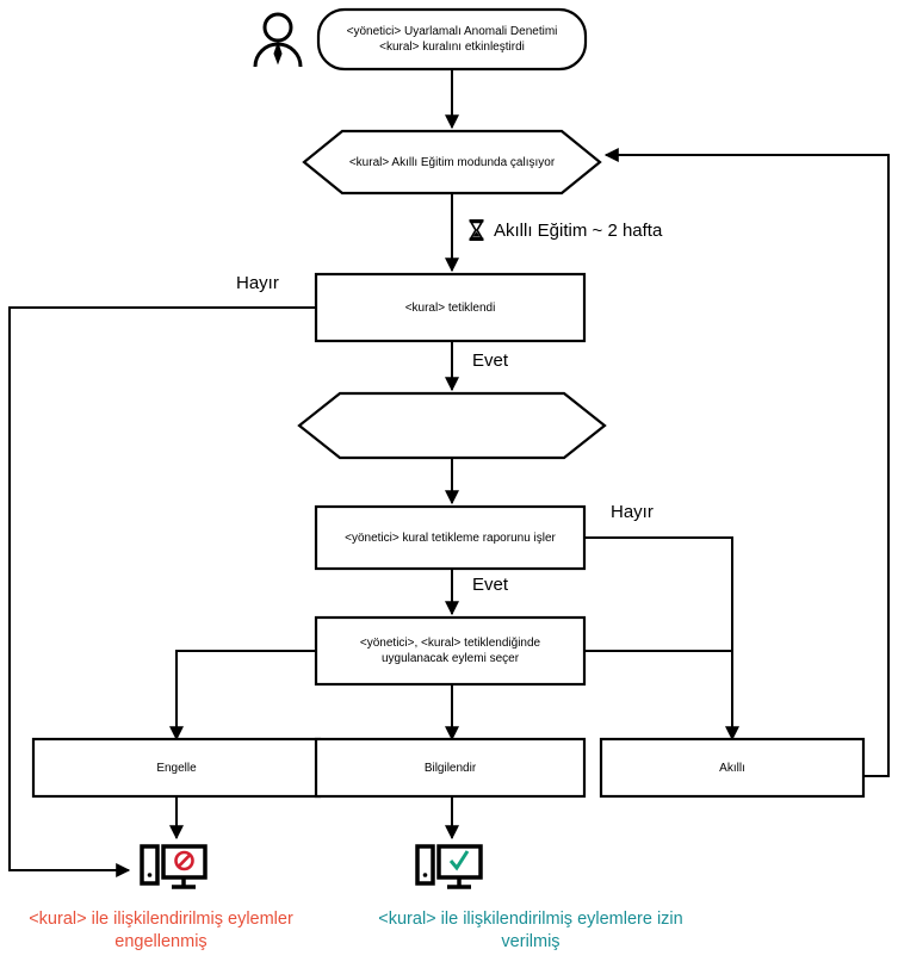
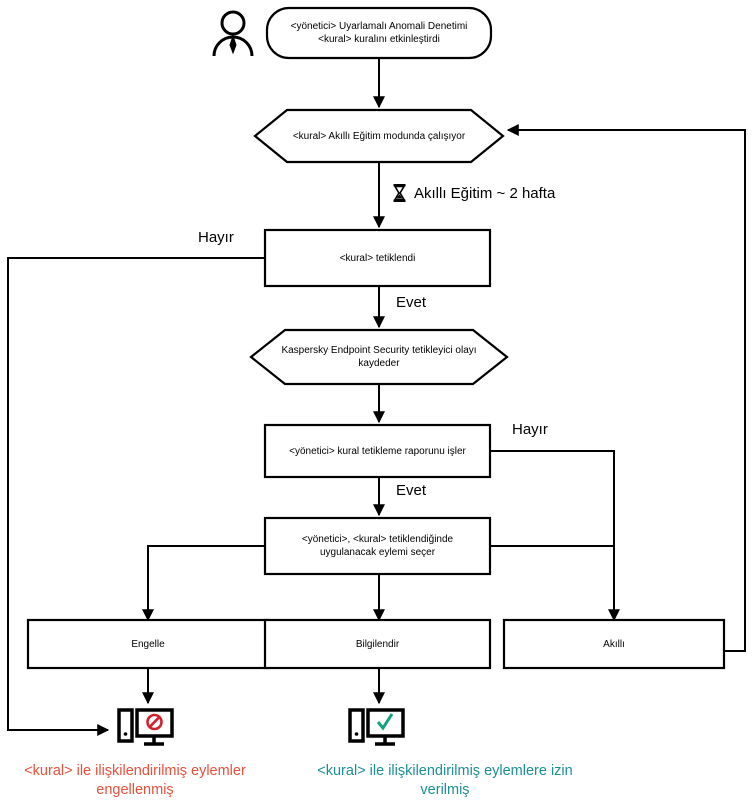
  <yönetici> Uyarlamalı Anomali Denetimi
  <kural> kuralını etkinleştirdi
  <kural> Akıllı Eğitim modunda çalışıyor
  <kural> tetiklendi
+ Kaspersky Endpoint Security tetikleyici olayı
+ kaydeder
  <yönetici> kural tetikleme raporunu işler
  <yönetici>, <kural> tetiklendiğinde
  uygulanacak eylemi seçer
  Engelle
  Bilgilendir
  Akıllı
  Akıllı Eğitim ~ 2 hafta
  Hayır
  Evet
  Hayır
  Evet
  <kural> ile ilişkilendirilmiş eylemler
  engellenmiş
  <kural> ile ilişkilendirilmiş eylemlere izin
  verilmiş
